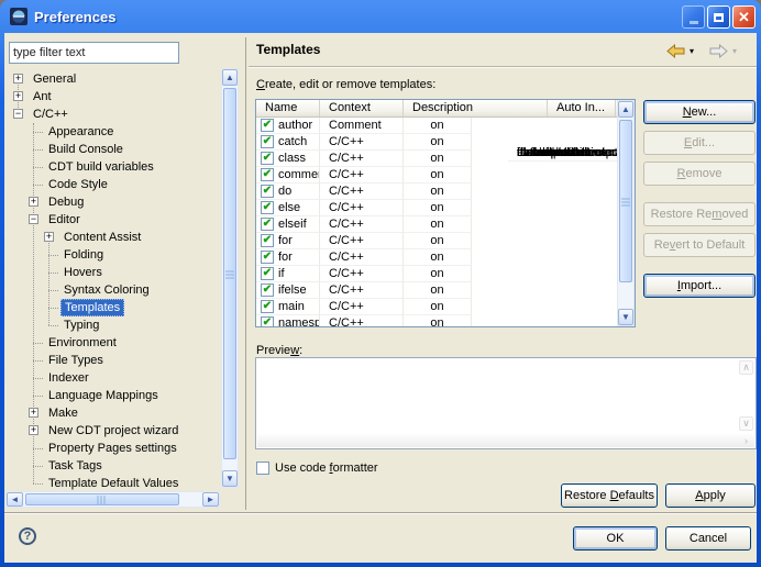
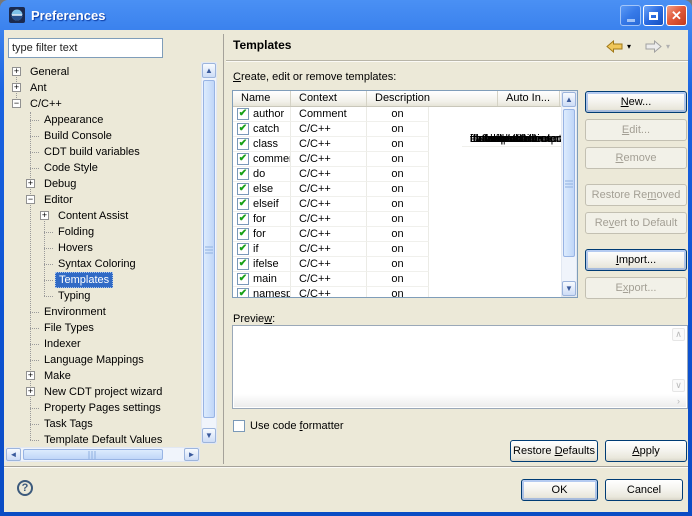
  Preferences
  ✕
  type filter text
  +
  General
  +
  Ant
  −
  C/C++
  Appearance
  Build Console
  CDT build variables
  Code Style
  +
  Debug
  −
  Editor
  +
  Content Assist
  Folding
  Hovers
  Syntax Coloring
  Templates
  Typing
  Environment
  File Types
  Indexer
  Language Mappings
  +
  Make
  +
  New CDT project wizard
  Property Pages settings
  Task Tags
  Template Default Values
  ▲
  ▼
  ◄
  ►
  Templates
  ▾
  ▾
  Create, edit or remove templates:
  Name
  Context
  Description
  Auto In...
  ✔
  author
  Comment
  author name
  on
  ✔
  catch
  C/C++
  catch block
  on
  ✔
  class
  C/C++
  class declaration
  on
  ✔
  comme
  C/C++
  default multiline co
  on
  ✔
  do
  C/C++
  do while statemen
  on
  ✔
  else
  C/C++
  else block
  on
  ✔
  elseif
  C/C++
  else if block
  on
  ✔
  for
  C/C++
  for loop
  on
  ✔
  for
  C/C++
  for loop with tempo
  on
  ✔
  if
  C/C++
  if statement
  on
  ✔
  ifelse
  C/C++
  if else statement
  on
  ✔
  main
  C/C++
  main method
  on
  ✔
  C/C++
  namespace declar
  on
  ▲
  ▼
  New...
  Edit...
  Remove
  Restore Removed
  Revert to Default
  Import...
+ Export...
  Preview:
  ∧
  ∨
  ›
  Use code formatter
  Restore Defaults
  Apply
  ?
  OK
  Cancel
